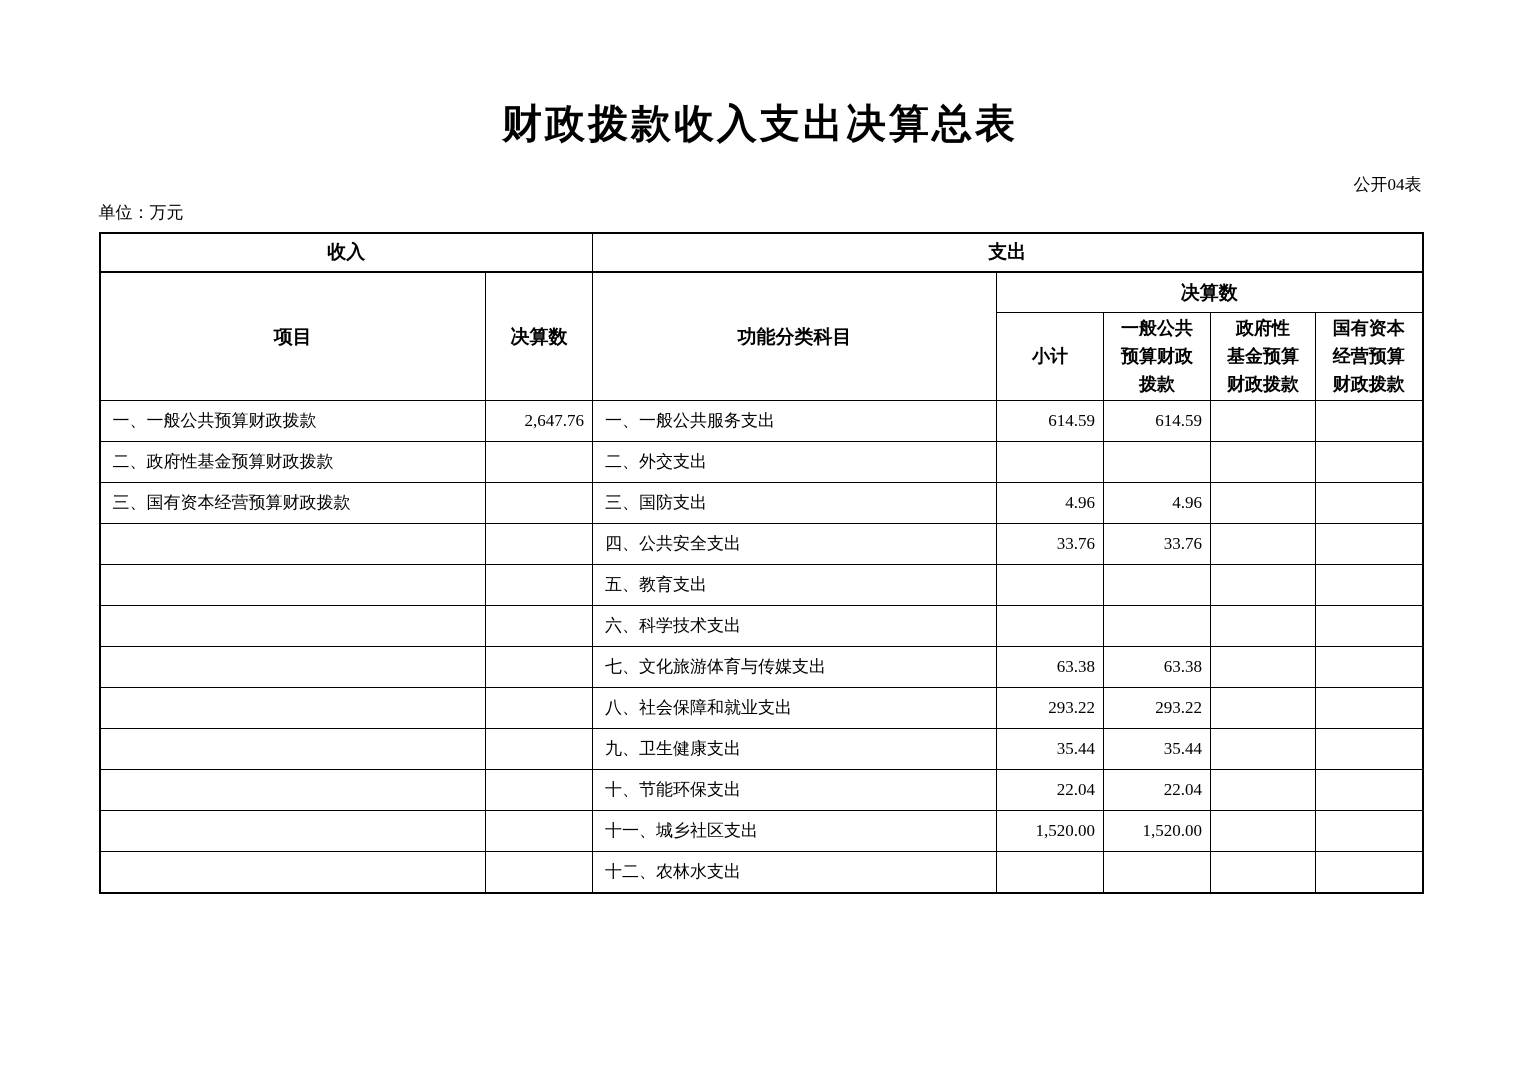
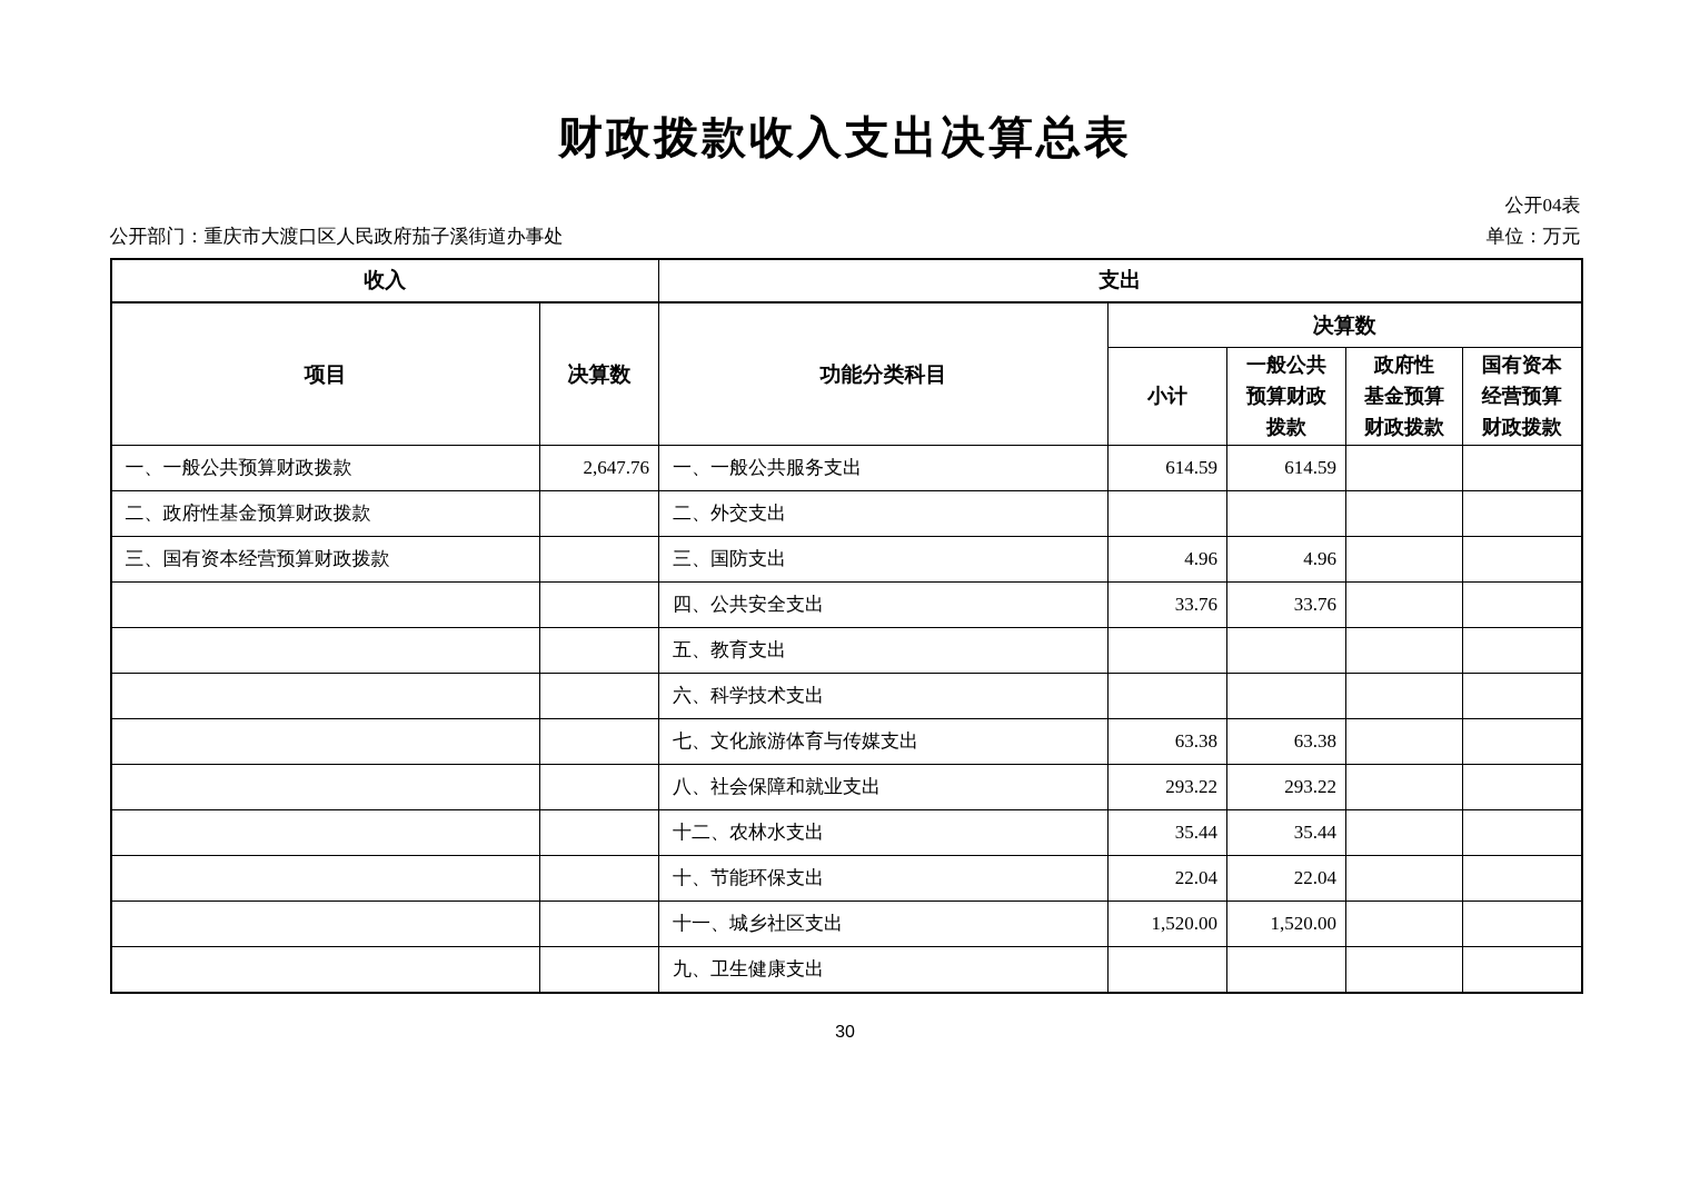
  财政拨款收入支出决算总表
  公开04表
+ 公开部门：重庆市大渡口区人民政府茄子溪街道办事处
  单位：万元
  收入	支出
  项目	决算数	功能分类科目	决算数
  小计	一般公共 预算财政 拨款	政府性 基金预算 财政拨款	国有资本 经营预算 财政拨款
  一、一般公共预算财政拨款	2,647.76	一、一般公共服务支出	614.59	614.59
  二、政府性基金预算财政拨款		二、外交支出
  三、国有资本经营预算财政拨款		三、国防支出	4.96	4.96
  		四、公共安全支出	33.76	33.76
  		五、教育支出
  		六、科学技术支出
  		七、文化旅游体育与传媒支出	63.38	63.38
  		八、社会保障和就业支出	293.22	293.22
- 		九、卫生健康支出	35.44	35.44
+ 		十二、农林水支出	35.44	35.44
  		十、节能环保支出	22.04	22.04
  		十一、城乡社区支出	1,520.00	1,520.00
- 		十二、农林水支出
+ 		九、卫生健康支出
+ 30
